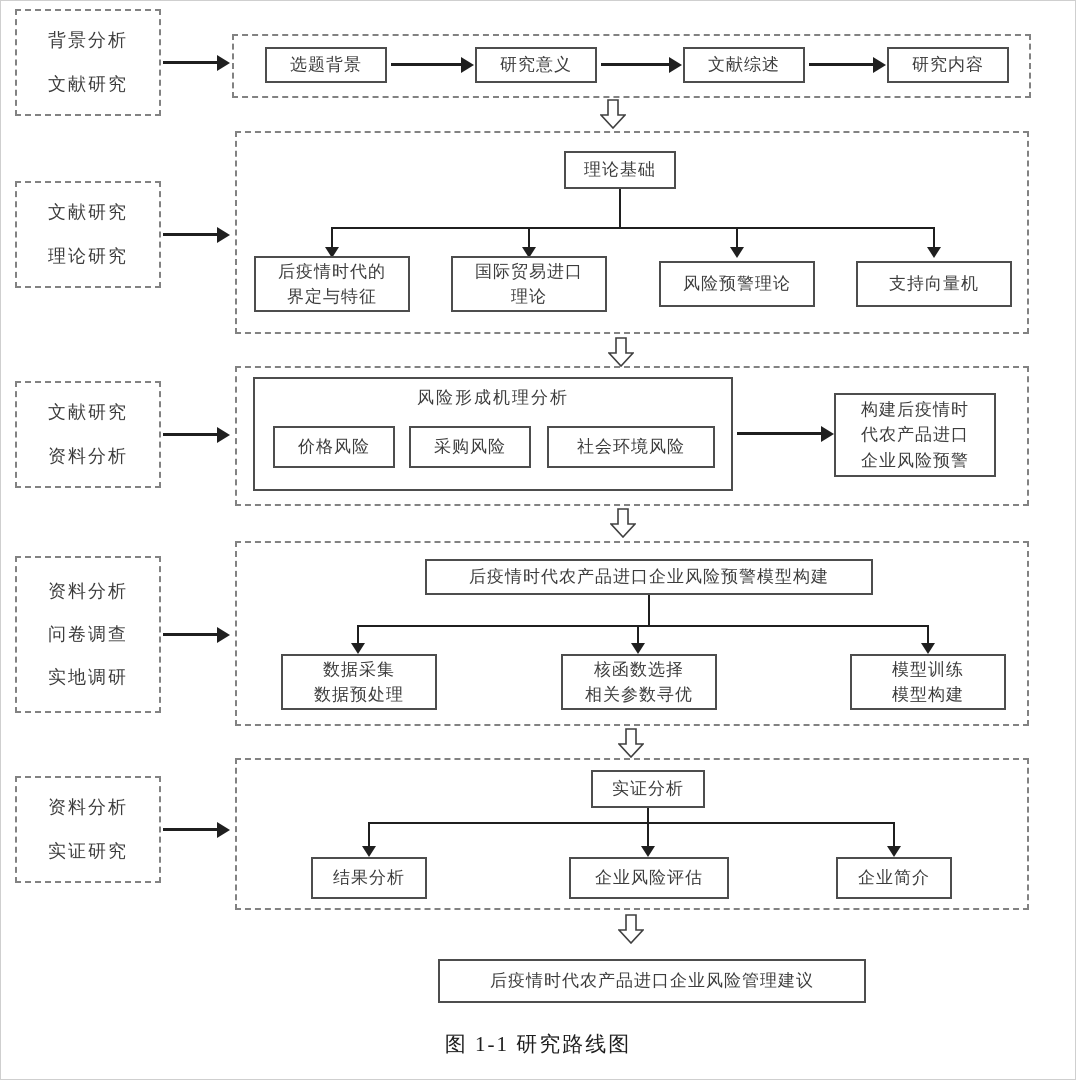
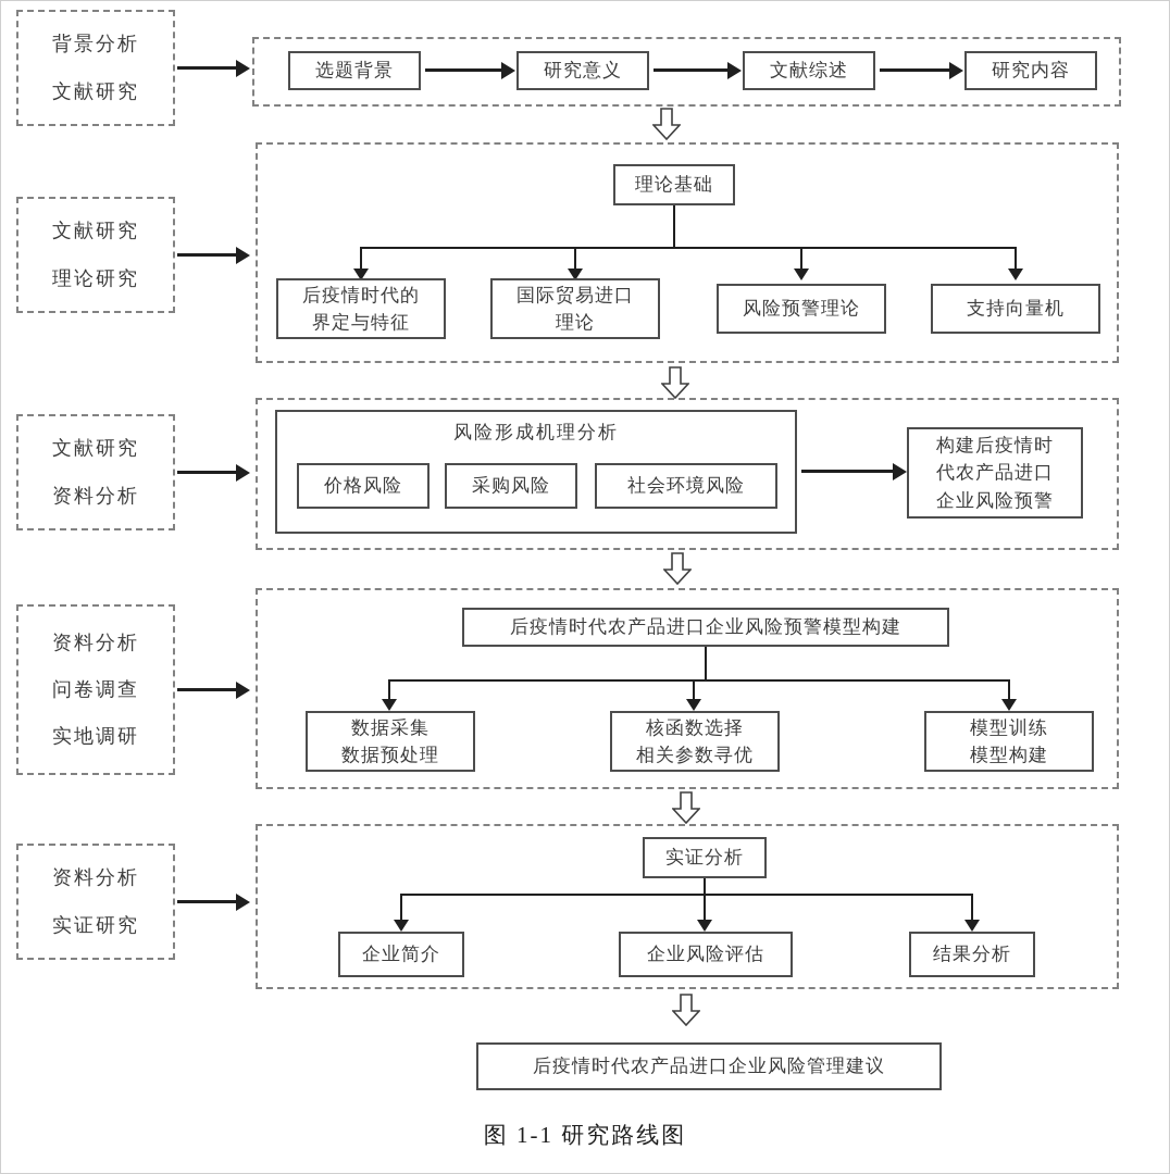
  背景分析
  文献研究
  文献研究
  理论研究
  文献研究
  资料分析
  资料分析
  问卷调查
  实地调研
  资料分析
  实证研究
  选题背景
  研究意义
  文献综述
  研究内容
  理论基础
  后疫情时代的
  界定与特征
  国际贸易进口
  理论
  风险预警理论
  支持向量机
  风险形成机理分析
  价格风险
  采购风险
  社会环境风险
  构建后疫情时
  代农产品进口
  企业风险预警
  后疫情时代农产品进口企业风险预警模型构建
  数据采集
  数据预处理
  核函数选择
  相关参数寻优
  模型训练
  模型构建
  实证分析
- 结果分析
+ 企业简介
  企业风险评估
- 企业简介
+ 结果分析
  后疫情时代农产品进口企业风险管理建议
  图 1-1 研究路线图
